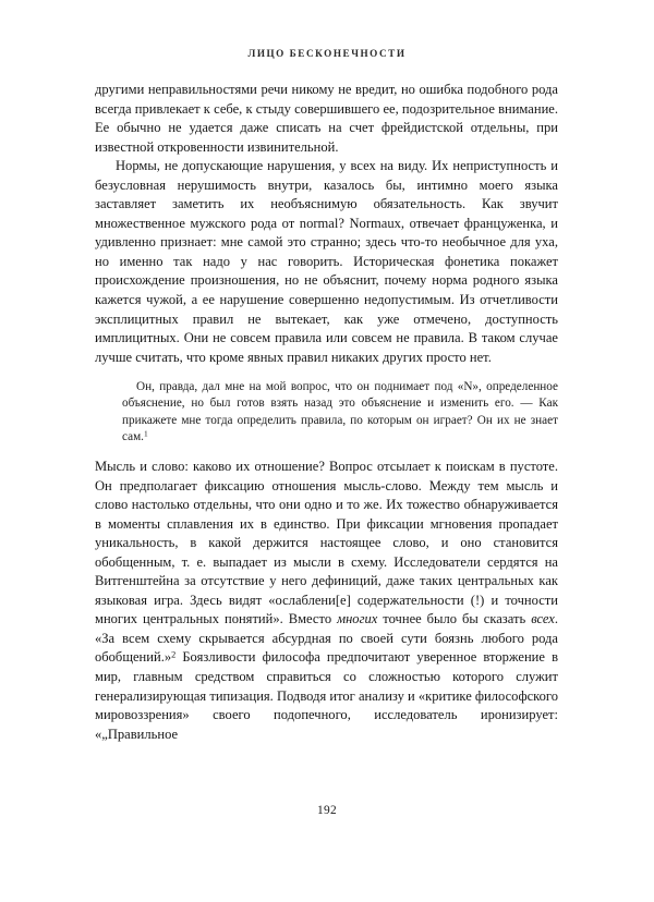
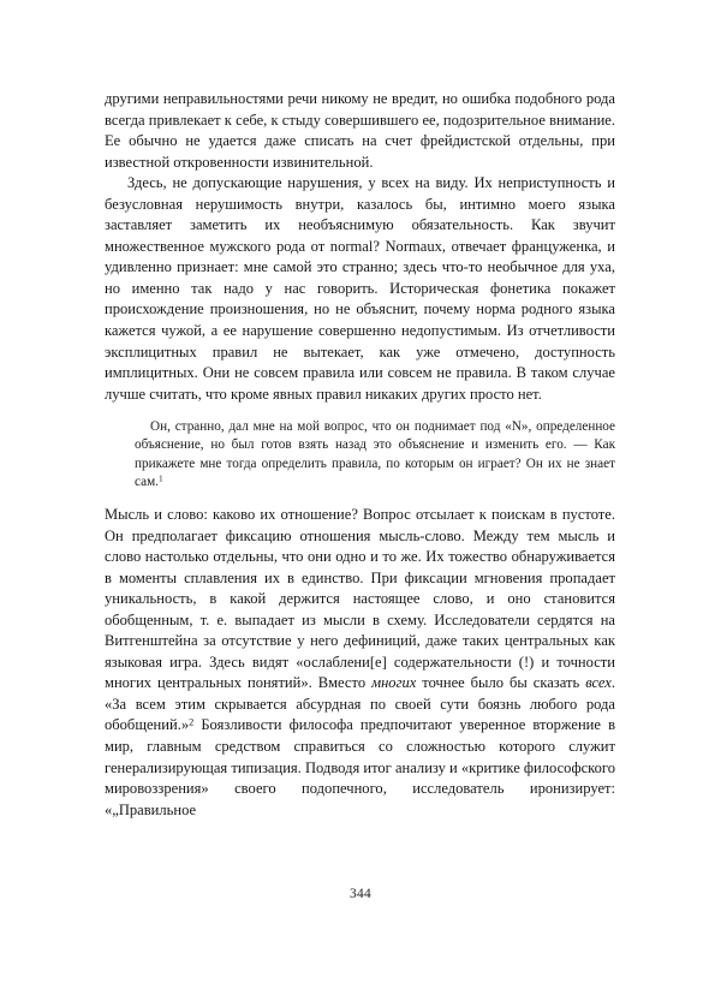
- ЛИЦО БЕСКОНЕЧНОСТИ
  другими неправильностями речи никому не вредит, но ошибка подобного рода всегда привлекает к себе, к стыду совершившего ее, подозрительное внимание. Ее обычно не удается даже списать на счет фрейдистской отдельны, при известной откровенности извинительной.
- Нормы, не допускающие нарушения, у всех на виду. Их неприступность и безусловная нерушимость внутри, казалось бы, интимно моего языка заставляет заметить их необъяснимую обязательность. Как звучит множественное мужского рода от normal? Normaux, отвечает француженка, и удивленно признает: мне самой это странно; здесь что-то необычное для уха, но именно так надо у нас говорить. Историческая фонетика покажет происхождение произношения, но не объяснит, почему норма родного языка кажется чужой, а ее нарушение совершенно недопустимым. Из отчетливости эксплицитных правил не вытекает, как уже отмечено, доступность имплицитных. Они не совсем правила или совсем не правила. В таком случае лучше считать, что кроме явных правил никаких других просто нет.
+ Здесь, не допускающие нарушения, у всех на виду. Их неприступность и безусловная нерушимость внутри, казалось бы, интимно моего языка заставляет заметить их необъяснимую обязательность. Как звучит множественное мужского рода от normal? Normaux, отвечает француженка, и удивленно признает: мне самой это странно; здесь что-то необычное для уха, но именно так надо у нас говорить. Историческая фонетика покажет происхождение произношения, но не объяснит, почему норма родного языка кажется чужой, а ее нарушение совершенно недопустимым. Из отчетливости эксплицитных правил не вытекает, как уже отмечено, доступность имплицитных. Они не совсем правила или совсем не правила. В таком случае лучше считать, что кроме явных правил никаких других просто нет.
- Он, правда, дал мне на мой вопрос, что он поднимает под «N», определенное объяснение, но был готов взять назад это объяснение и изменить его. — Как прикажете мне тогда определить правила, по которым он играет? Он их не знает сам.1
+ Он, странно, дал мне на мой вопрос, что он поднимает под «N», определенное объяснение, но был готов взять назад это объяснение и изменить его. — Как прикажете мне тогда определить правила, по которым он играет? Он их не знает сам.1
- Мысль и слово: каково их отношение? Вопрос отсылает к поискам в пустоте. Он предполагает фиксацию отношения мысль-слово. Между тем мысль и слово настолько отдельны, что они одно и то же. Их тожество обнаруживается в моменты сплавления их в единство. При фиксации мгновения пропадает уникальность, в какой держится настоящее слово, и оно становится обобщенным, т. е. выпадает из мысли в схему. Исследователи сердятся на Витгенштейна за отсутствие у него дефиниций, даже таких центральных как языковая игра. Здесь видят «ослаблени[е] содержательности (!) и точности многих центральных понятий». Вместо многих точнее было бы сказать всех. «За всем схему скрывается абсурдная по своей сути боязнь любого рода обобщений.»2 Боязливости философа предпочитают уверенное вторжение в мир, главным средством справиться со сложностью которого служит генерализирующая типизация. Подводя итог анализу и «критике философского мировоззрения» своего подопечного, исследователь иронизирует: «„Правильное
+ Мысль и слово: каково их отношение? Вопрос отсылает к поискам в пустоте. Он предполагает фиксацию отношения мысль-слово. Между тем мысль и слово настолько отдельны, что они одно и то же. Их тожество обнаруживается в моменты сплавления их в единство. При фиксации мгновения пропадает уникальность, в какой держится настоящее слово, и оно становится обобщенным, т. е. выпадает из мысли в схему. Исследователи сердятся на Витгенштейна за отсутствие у него дефиниций, даже таких центральных как языковая игра. Здесь видят «ослаблени[е] содержательности (!) и точности многих центральных понятий». Вместо многих точнее было бы сказать всех. «За всем этим скрывается абсурдная по своей сути боязнь любого рода обобщений.»2 Боязливости философа предпочитают уверенное вторжение в мир, главным средством справиться со сложностью которого служит генерализирующая типизация. Подводя итог анализу и «критике философского мировоззрения» своего подопечного, исследователь иронизирует: «„Правильное
- 192
+ 344
